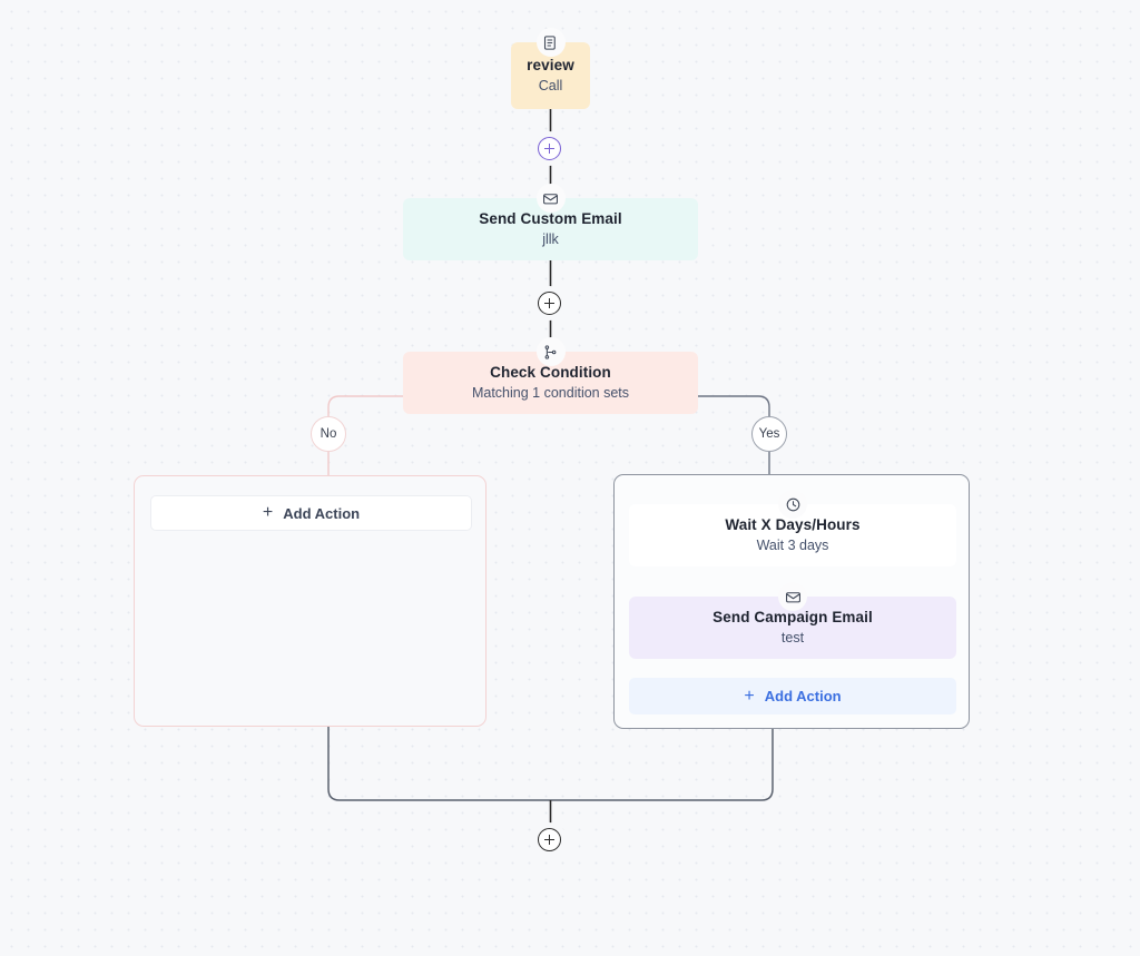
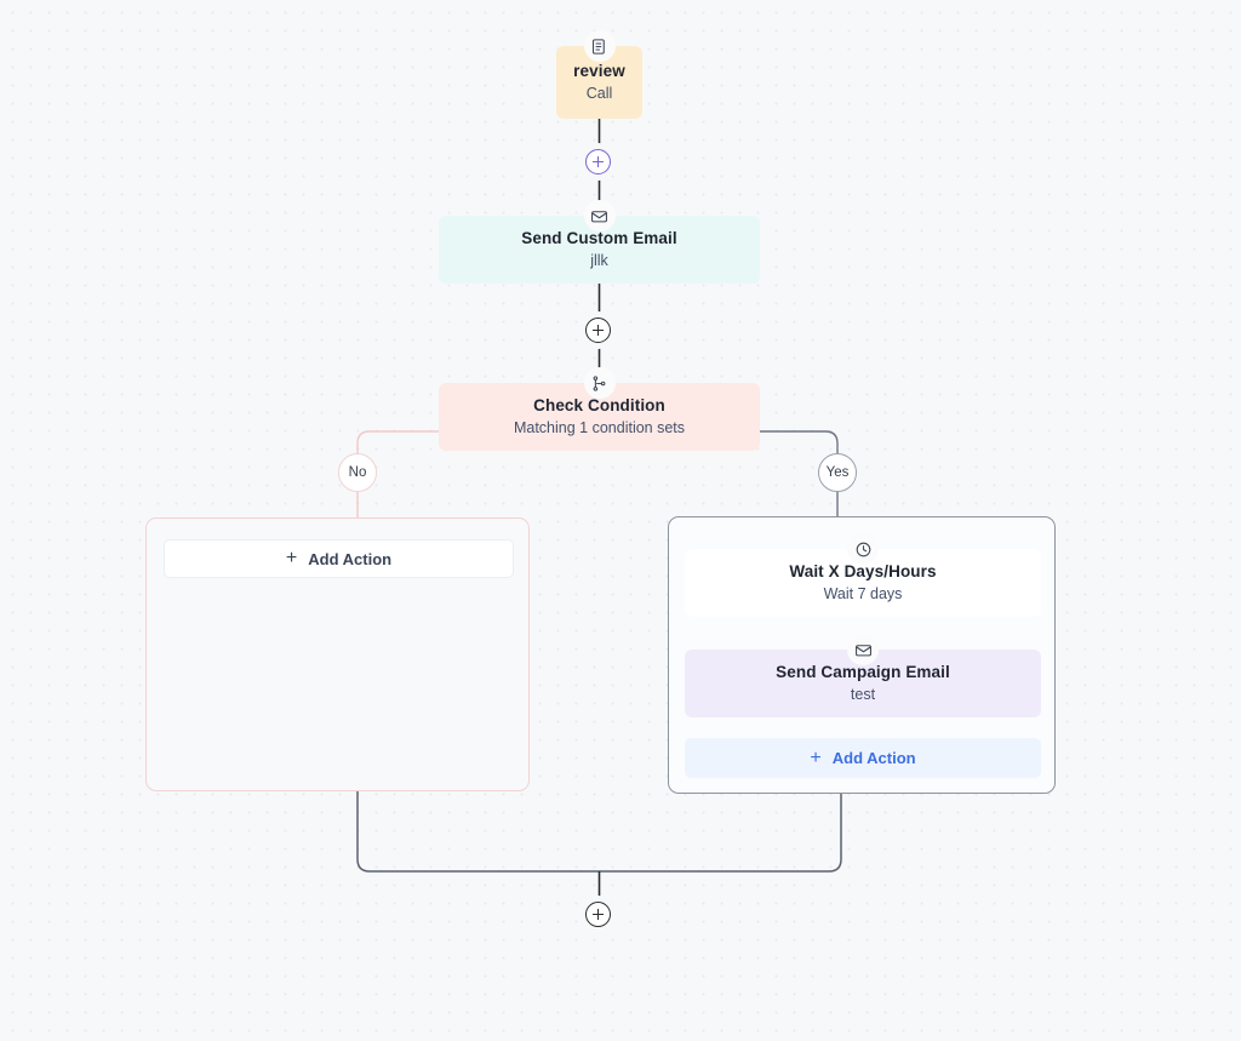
  review
  Call
  Send Custom Email
  jllk
  Check Condition
  Matching 1 condition sets
  No
  Yes
  +
  Add Action
  Wait X Days/Hours
- Wait 3 days
+ Wait 7 days
  Send Campaign Email
  test
  +
  Add Action
